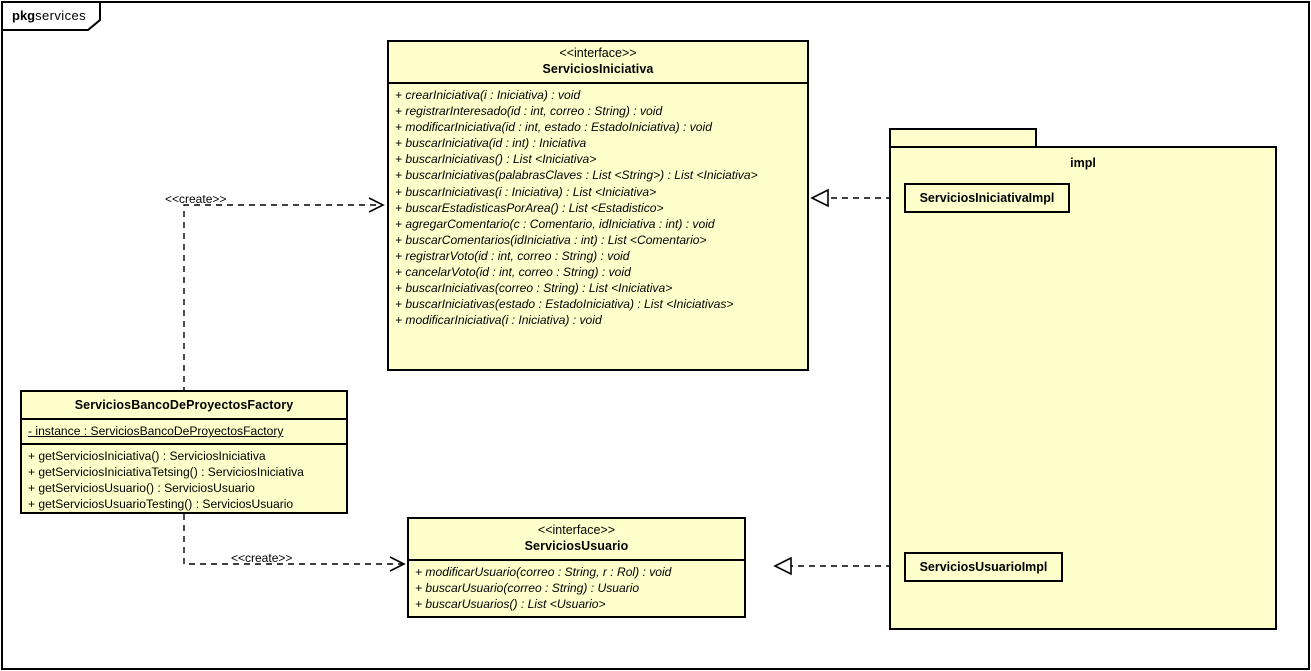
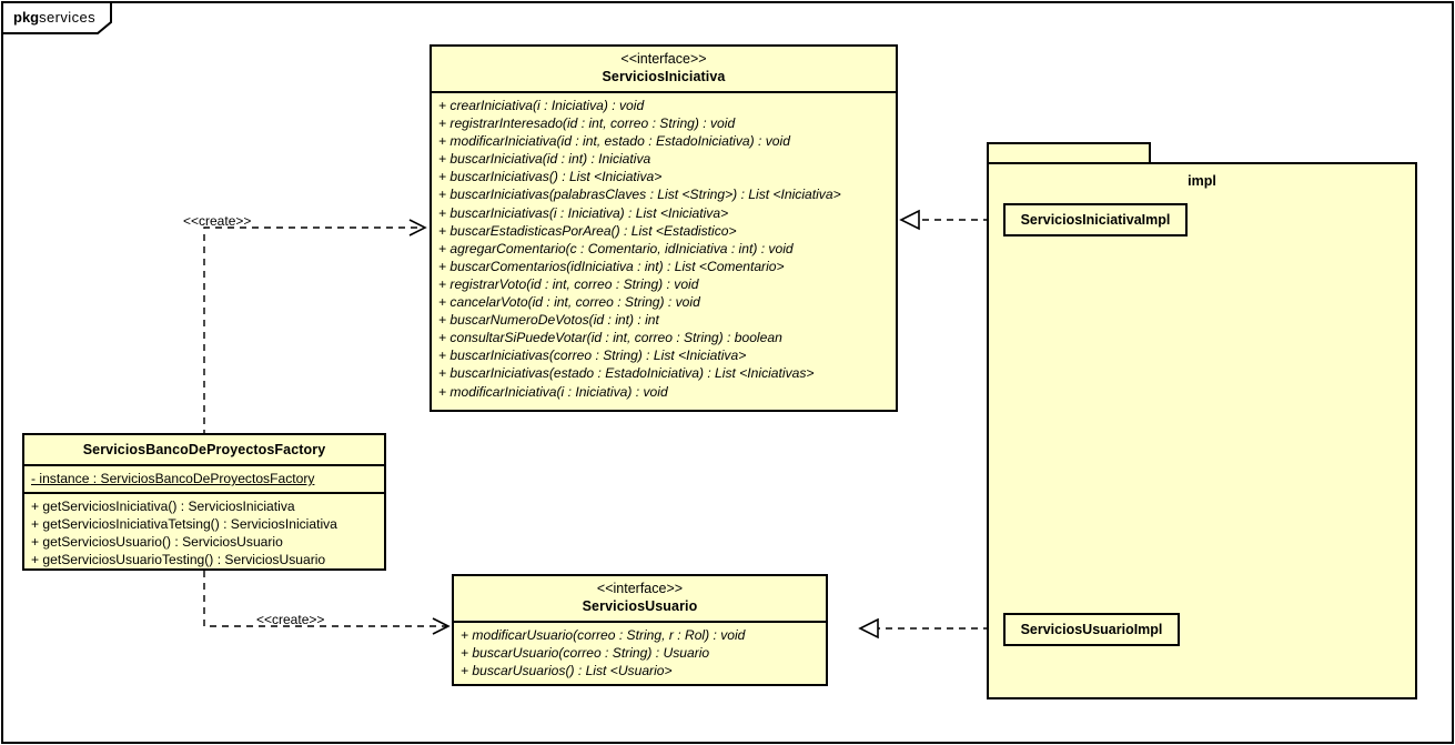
  pkgservices
  impl
  ServiciosIniciativaImpl
  ServiciosUsuarioImpl
  <<interface>>
  ServiciosIniciativa
  + crearIniciativa(i : Iniciativa) : void
  + registrarInteresado(id : int, correo : String) : void
  + modificarIniciativa(id : int, estado : EstadoIniciativa) : void
  + buscarIniciativa(id : int) : Iniciativa
  + buscarIniciativas() : List <Iniciativa>
  + buscarIniciativas(palabrasClaves : List <String>) : List <Iniciativa>
  + buscarIniciativas(i : Iniciativa) : List <Iniciativa>
  + buscarEstadisticasPorArea() : List <Estadistico>
  + agregarComentario(c : Comentario, idIniciativa : int) : void
  + buscarComentarios(idIniciativa : int) : List <Comentario>
  + registrarVoto(id : int, correo : String) : void
  + cancelarVoto(id : int, correo : String) : void
+ + buscarNumeroDeVotos(id : int) : int
+ + consultarSiPuedeVotar(id : int, correo : String) : boolean
  + buscarIniciativas(correo : String) : List <Iniciativa>
  + buscarIniciativas(estado : EstadoIniciativa) : List <Iniciativas>
  + modificarIniciativa(i : Iniciativa) : void
  <<interface>>
  ServiciosUsuario
  + modificarUsuario(correo : String, r : Rol) : void
  + buscarUsuario(correo : String) : Usuario
  + buscarUsuarios() : List <Usuario>
  ServiciosBancoDeProyectosFactory
  - instance : ServiciosBancoDeProyectosFactory
  + getServiciosIniciativa() : ServiciosIniciativa
  + getServiciosIniciativaTetsing() : ServiciosIniciativa
  + getServiciosUsuario() : ServiciosUsuario
  + getServiciosUsuarioTesting() : ServiciosUsuario
  <<create>>
  <<create>>
